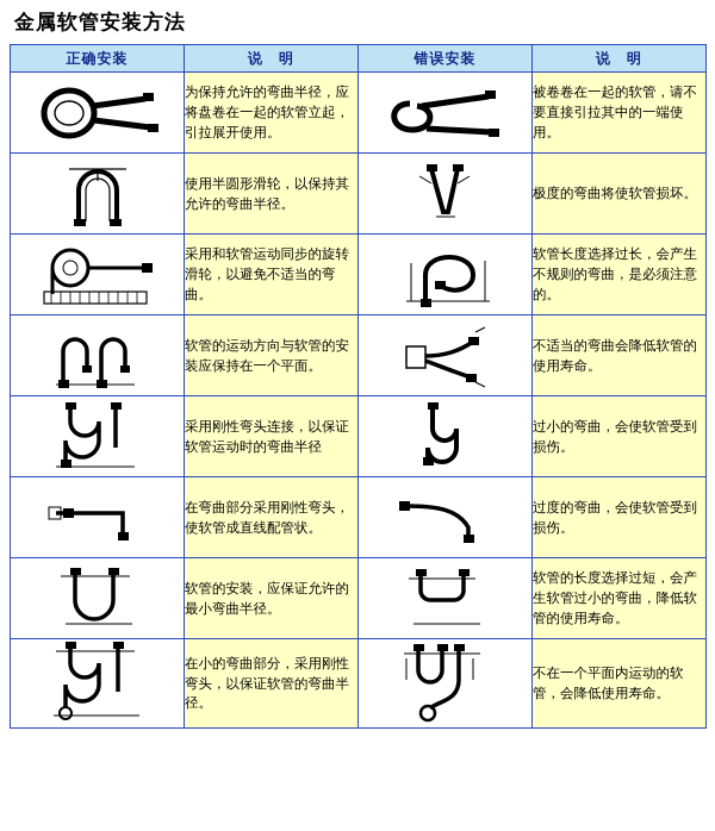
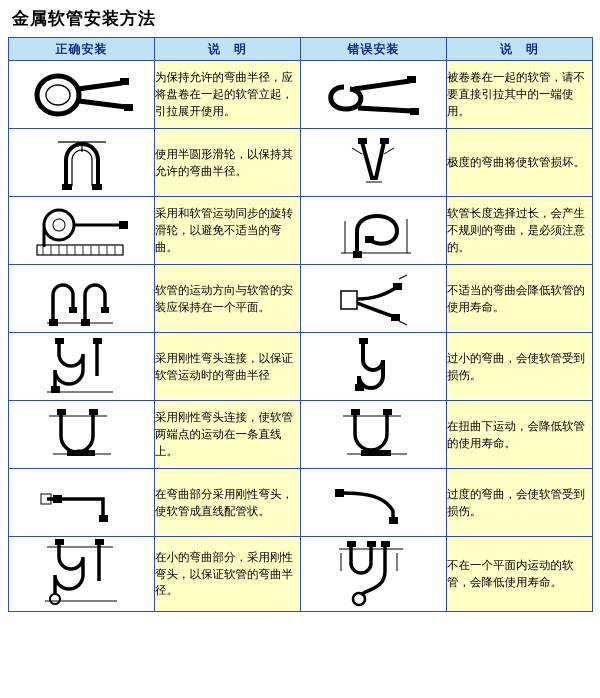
  金属软管安装方法
  正确安装	说 明	错误安装	说 明
  	为保持允许的弯曲半径，应将盘卷在一起的软管立起，引拉展开使用。		被卷卷在一起的软管，请不要直接引拉其中的一端使用。
  	使用半圆形滑轮，以保持其允许的弯曲半径。		极度的弯曲将使软管损坏。
  	采用和软管运动同步的旋转滑轮，以避免不适当的弯曲。		软管长度选择过长，会产生不规则的弯曲，是必须注意的。
  	软管的运动方向与软管的安装应保持在一个平面。		不适当的弯曲会降低软管的使用寿命。
  	采用刚性弯头连接，以保证软管运动时的弯曲半径		过小的弯曲，会使软管受到损伤。
+ 	采用刚性弯头连接，使软管两端点的运动在一条直线上。		在扭曲下运动，会降低软管的使用寿命。
  	在弯曲部分采用刚性弯头，使软管成直线配管状。		过度的弯曲，会使软管受到损伤。
- 	软管的安装，应保证允许的最小弯曲半径。		软管的长度选择过短，会产生软管过小的弯曲，降低软管的使用寿命。
  	在小的弯曲部分，采用刚性弯头，以保证软管的弯曲半径。		不在一个平面内运动的软管，会降低使用寿命。
